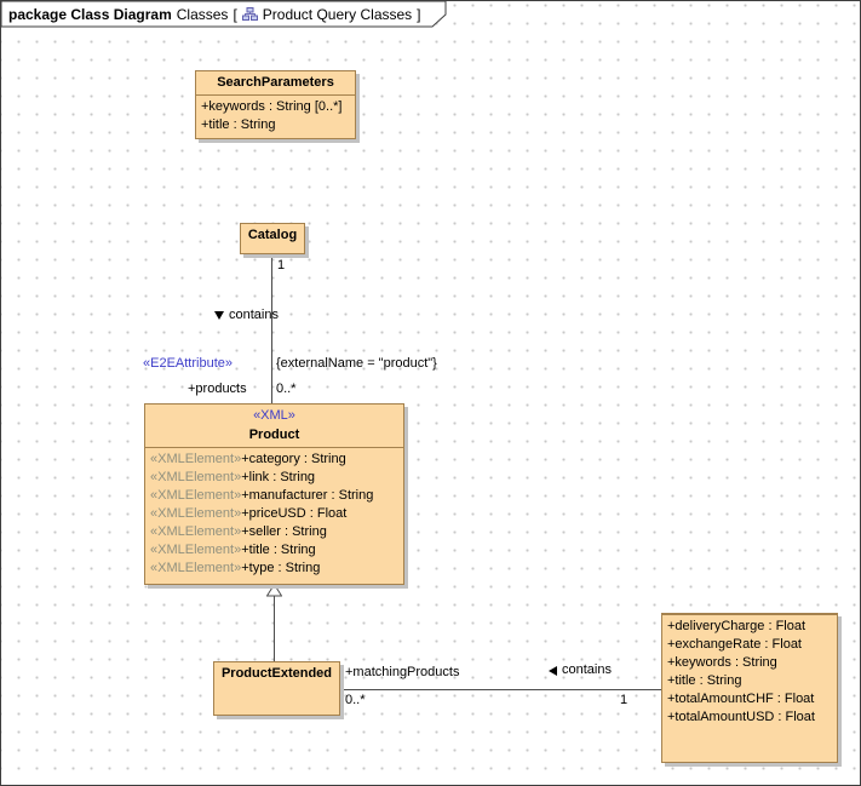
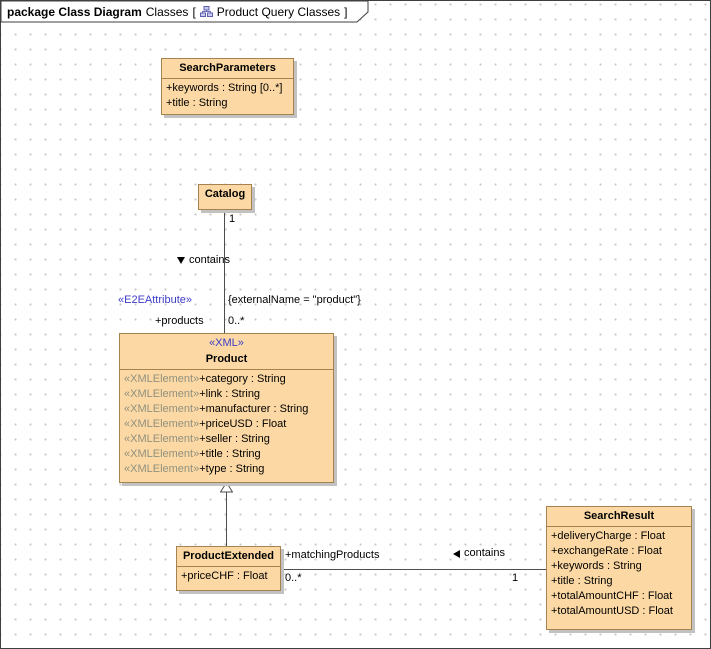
  package Class Diagram
  Classes
  [
  Product Query Classes
  ]
  SearchParameters
  +keywords : String [0..*]
  +title : String
  Catalog
  «XML»
  Product
  «XMLElement»+category : String
  «XMLElement»+link : String
  «XMLElement»+manufacturer : String
  «XMLElement»+priceUSD : Float
  «XMLElement»+seller : String
  «XMLElement»+title : String
  «XMLElement»+type : String
  ProductExtended
+ +priceCHF : Float
+ SearchResult
  +deliveryCharge : Float
  +exchangeRate : Float
  +keywords : String
  +title : String
  +totalAmountCHF : Float
  +totalAmountUSD : Float
  1
  contains
  «E2EAttribute»
  {externalName = "product"}
  +products
  0..*
  +matchingProducts
  0..*
  contains
  1
